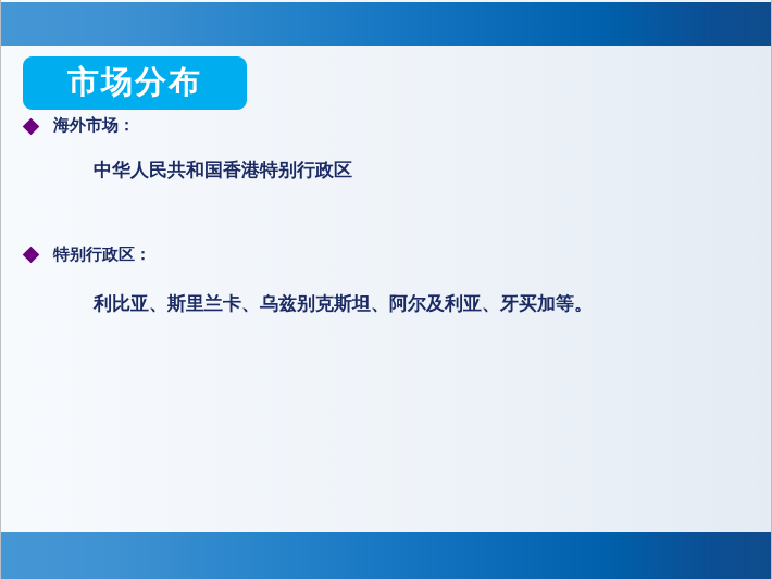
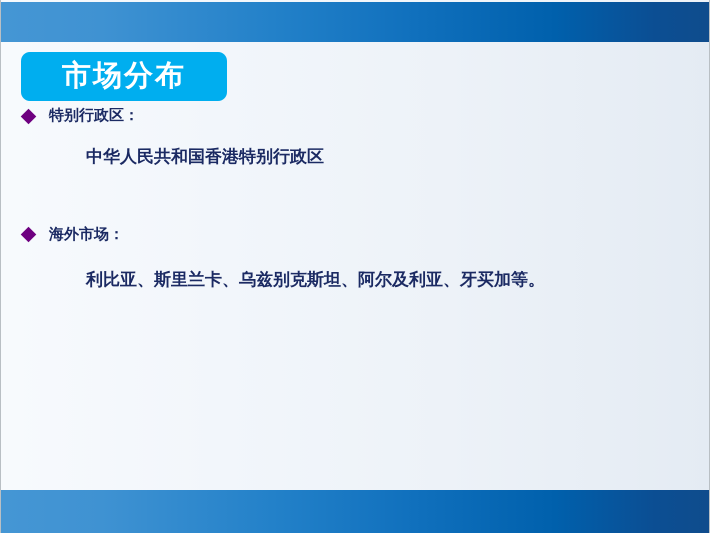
  市场分布
- 海外市场：
+ 特别行政区：
  中华人民共和国香港特别行政区
- 特别行政区：
+ 海外市场：
  利比亚、斯里兰卡、乌兹别克斯坦、阿尔及利亚、牙买加等。
